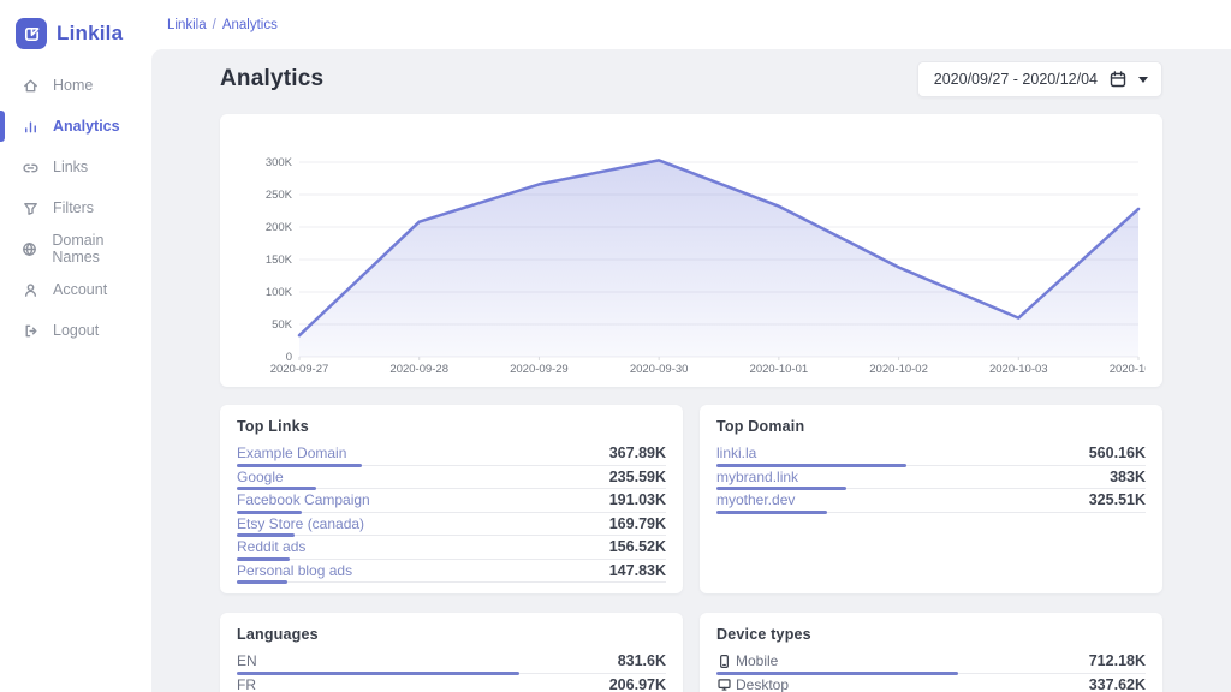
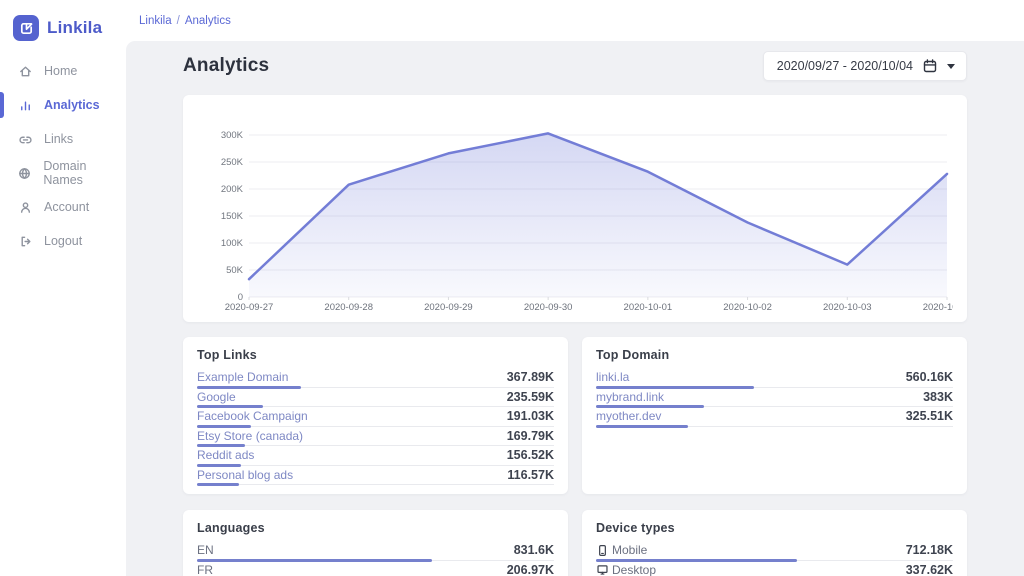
  Linkila
  Home
  Analytics
  Links
- Filters
  Domain Names
  Account
  Logout
  Linkila
  /
  Analytics
  Analytics
- 2020/09/27 - 2020/12/04
+ 2020/09/27 - 2020/10/04
  0
  50K
  100K
  150K
  200K
  250K
  300K
  2020-09-27
  2020-09-28
  2020-09-29
  2020-09-30
  2020-10-01
  2020-10-02
  2020-10-03
  Top Links
  Example Domain
  367.89K
  Google
  235.59K
  Facebook Campaign
  191.03K
  Etsy Store (canada)
  169.79K
  Reddit ads
  156.52K
  Personal blog ads
- 147.83K
+ 116.57K
  Top Domain
  linki.la
  560.16K
  mybrand.link
  383K
  myother.dev
  325.51K
  Languages
  EN
  831.6K
  FR
  206.97K
  Device types
  Mobile
  712.18K
  Desktop
  337.62K
